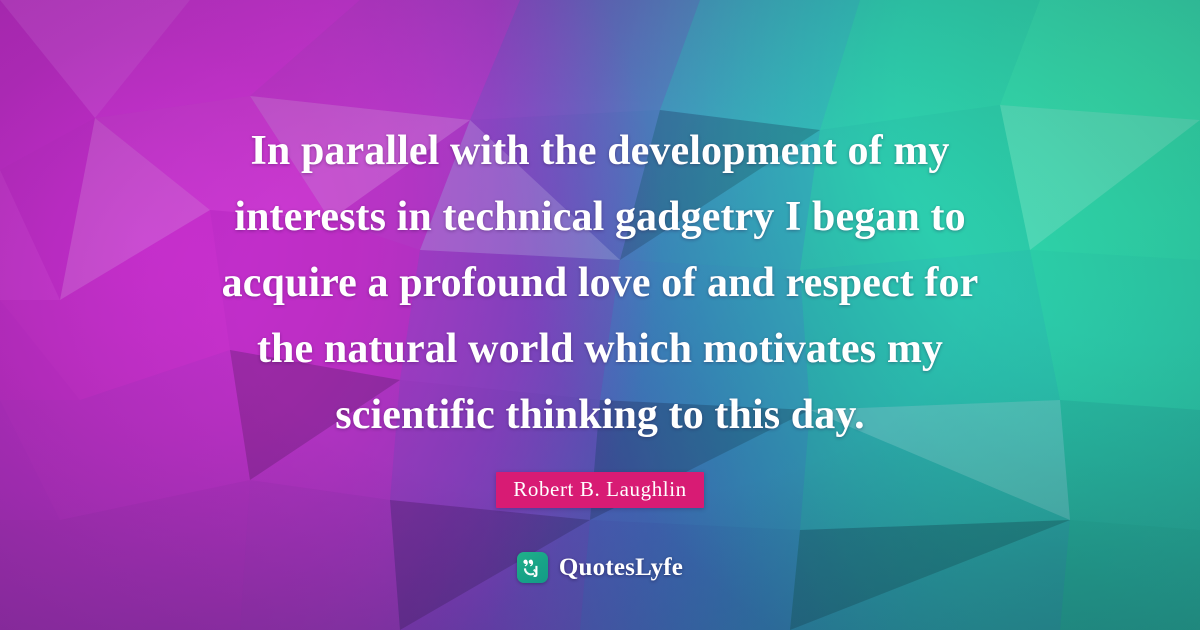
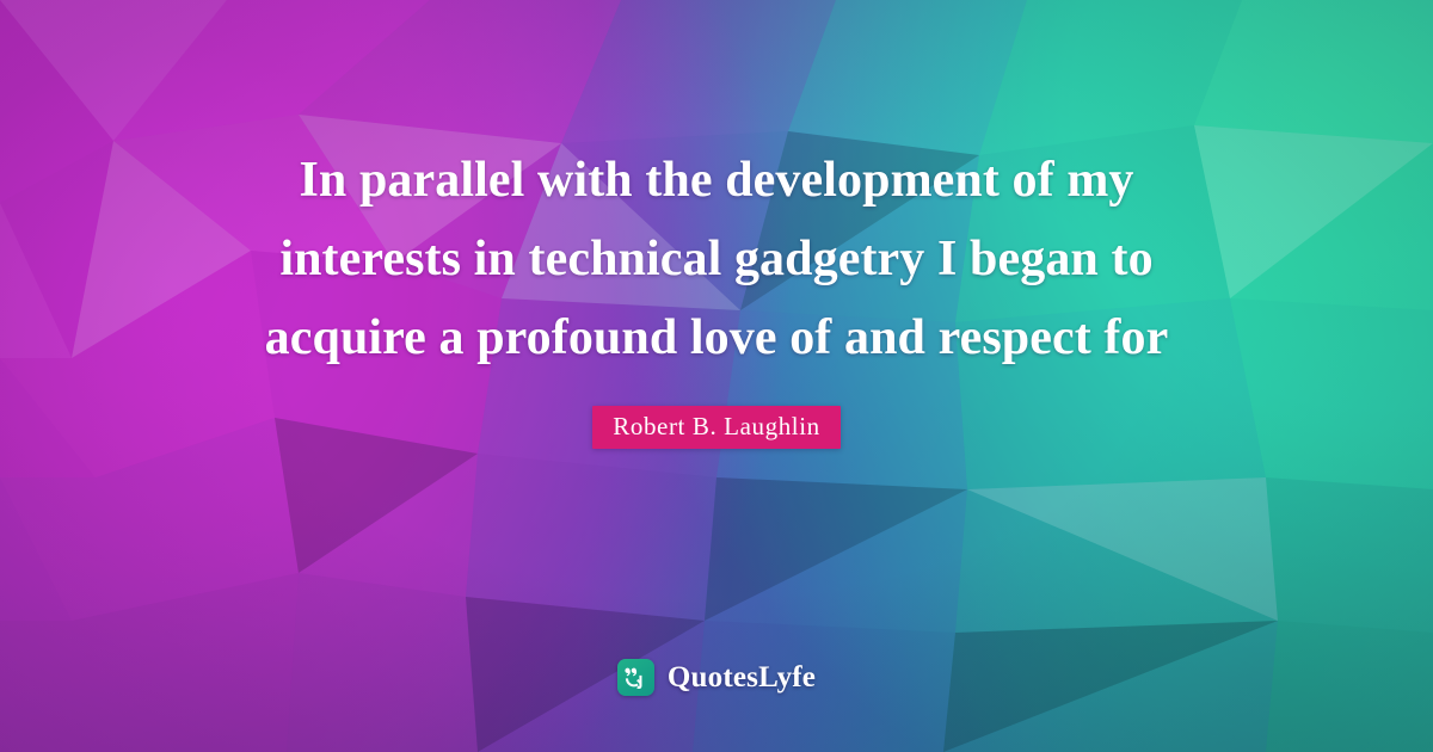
  In parallel with the development of my
  interests in technical gadgetry I began to
  acquire a profound love of and respect for
- the natural world which motivates my
- scientific thinking to this day.
  Robert B. Laughlin
  QuotesLyfe
